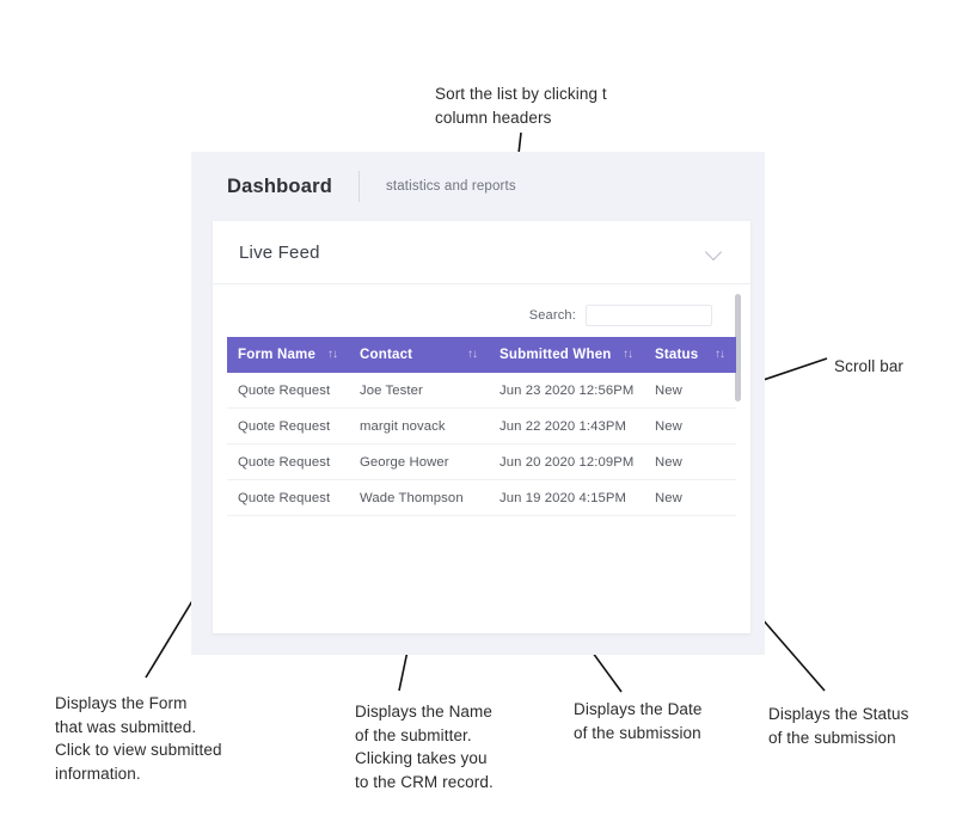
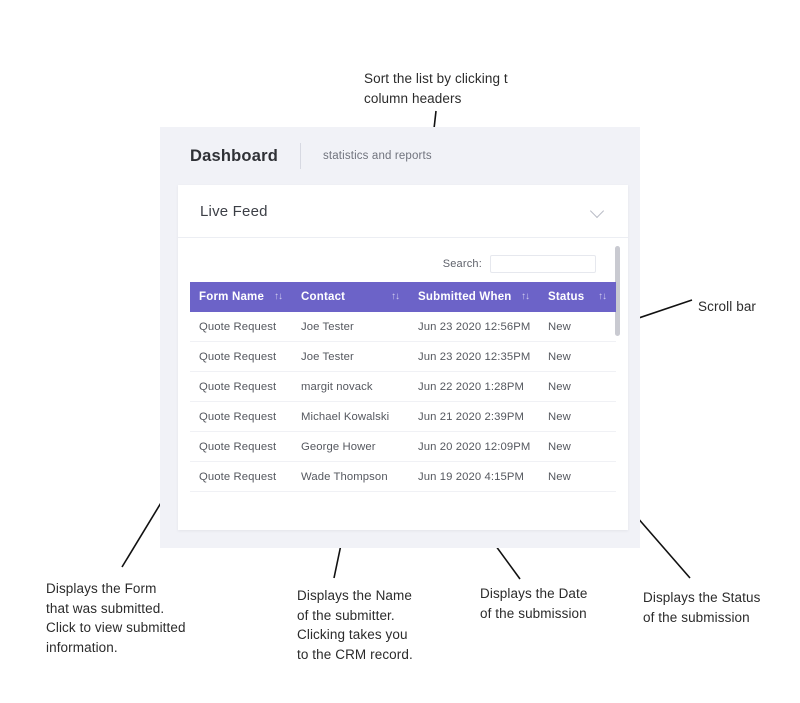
  Sort the list by clicking t
  column headers
  Scroll bar
  Displays the Form
  that was submitted.
  Click to view submitted
  information.
  Displays the Name
  of the submitter.
  Clicking takes you
  to the CRM record.
  Displays the Date
  of the submission
  Displays the Status
  of the submission
  Dashboard
  statistics and reports
  Live Feed
  Search:
  Form Name ↑↓	Contact ↑↓	Submitted When ↑↓	Status ↑↓
  Quote Request	Joe Tester	Jun 23 2020 12:56PM	New
+ Quote Request	Joe Tester	Jun 23 2020 12:35PM	New
- Quote Request	margit novack	Jun 22 2020 1:43PM	New
+ Quote Request	margit novack	Jun 22 2020 1:28PM	New
+ Quote Request	Michael Kowalski	Jun 21 2020 2:39PM	New
  Quote Request	George Hower	Jun 20 2020 12:09PM	New
  Quote Request	Wade Thompson	Jun 19 2020 4:15PM	New
